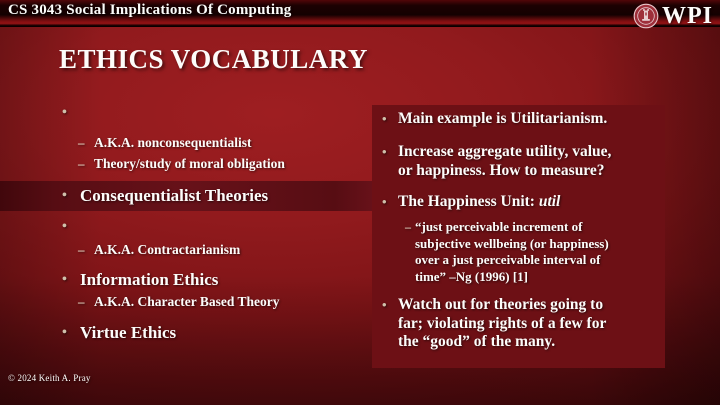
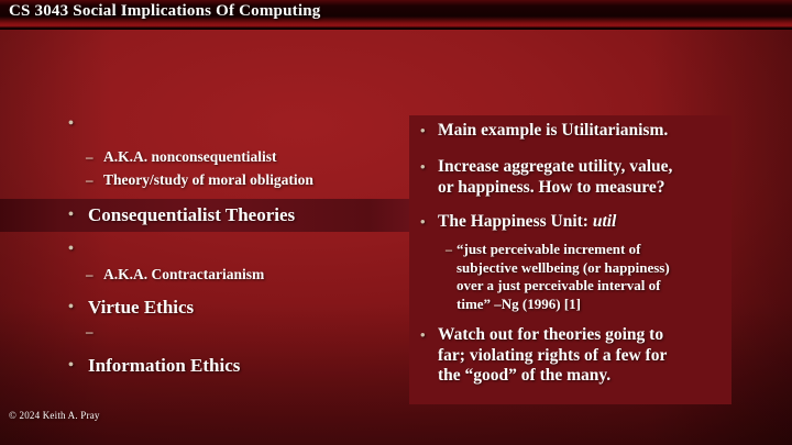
  CS 3043 Social Implications Of Computing
- WPI
- ETHICS VOCABULARY
  •
  –
  A.K.A. nonconsequentialist
  –
  Theory/study of moral obligation
  •
  Consequentialist Theories
  •
  –
  A.K.A. Contractarianism
  •
- Information Ethics
+ Virtue Ethics
  –
- A.K.A. Character Based Theory
  •
- Virtue Ethics
+ Information Ethics
  •
  Main example is Utilitarianism.
  •
  Increase aggregate utility, value,
  or happiness. How to measure?
  •
  The Happiness Unit: util
  –
  “just perceivable increment of
  subjective wellbeing (or happiness)
  over a just perceivable interval of
  time” –Ng (1996) [1]
  •
  Watch out for theories going to
  far; violating rights of a few for
  the “good” of the many.
  © 2024 Keith A. Pray
